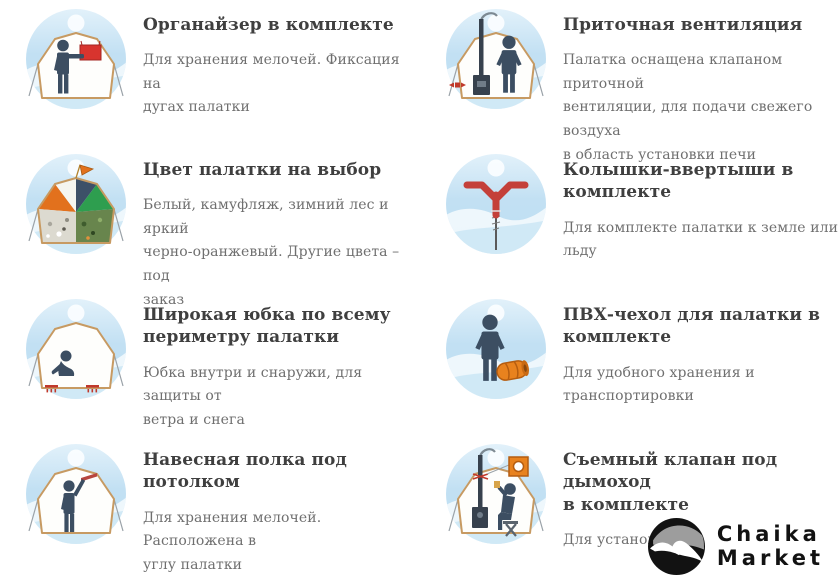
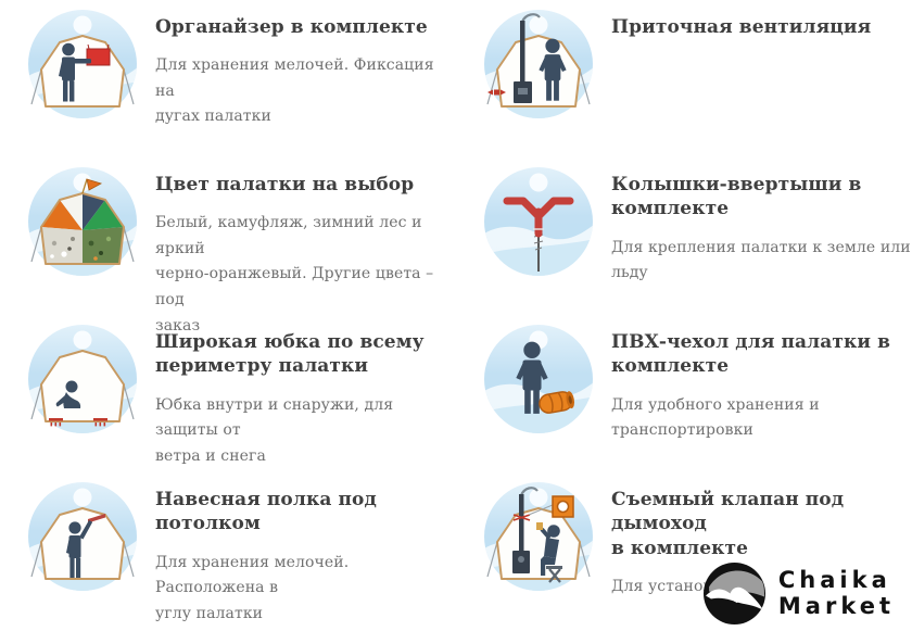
  Органайзер в комплекте
  Для хранения мелочей. Фиксация на
  дугах палатки
  Приточная вентиляция
- Палатка оснащена клапаном приточной
- вентиляции, для подачи свежего воздуха
- в область установки печи
  Цвет палатки на выбор
  Белый, камуфляж, зимний лес и яркий
  черно-оранжевый. Другие цвета – под
  заказ
  Колышки-ввертыши в
  комплекте
- Для комплекте палатки к земле или льду
+ Для крепления палатки к земле или льду
  Широкая юбка по всему
  периметру палатки
  Юбка внутри и снаружи, для защиты от
  ветра и снега
  ПВХ-чехол для палатки в
  комплекте
  Для удобного хранения и
  транспортировки
  Навесная полка под потолком
  Для хранения мелочей. Расположена в
  углу палатки
  Съемный клапан под дымоход
  в комплекте
  Для устано
  Chaika
  Market
